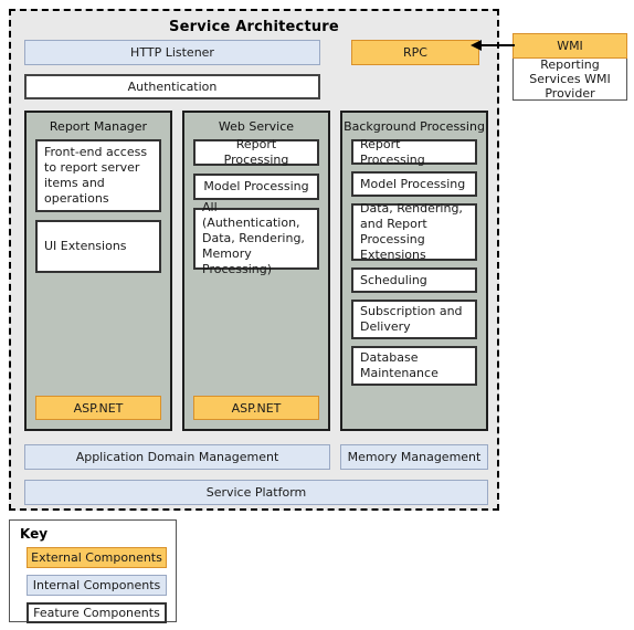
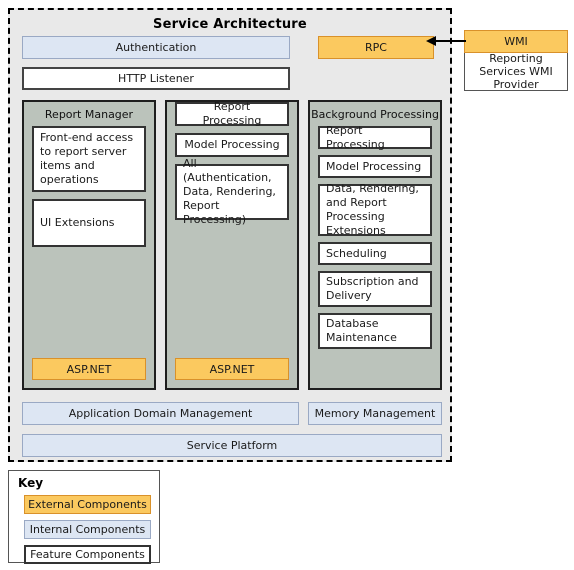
  Service Architecture
- HTTP Listener
+ Authentication
  RPC
- Authentication
+ HTTP Listener
  Report Manager
  Front-end access to report server items and operations
  UI Extensions
  ASP.NET
- Web Service
  Report Processing
  Model Processing
- All (Authentication, Data, Rendering, Memory Processing)
+ All (Authentication, Data, Rendering, Report Processing)
  ASP.NET
  Background Processing
  Report Processing
  Model Processing
  Data, Rendering, and Report Processing Extensions
  Scheduling
  Subscription and Delivery
  Database Maintenance
  Application Domain Management
  Memory Management
  Service Platform
  WMI
  Reporting Services WMI Provider
  Key
  External Components
  Internal Components
  Feature Components
